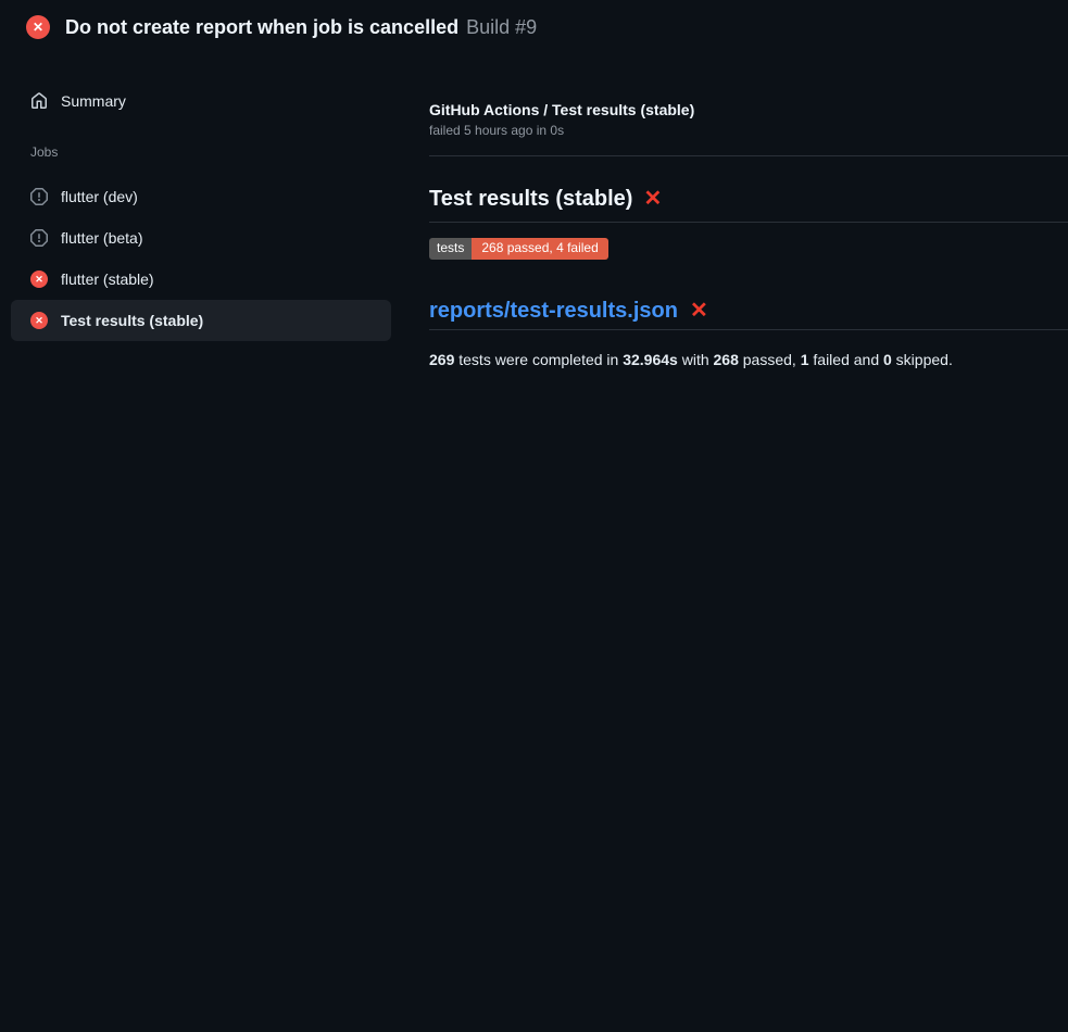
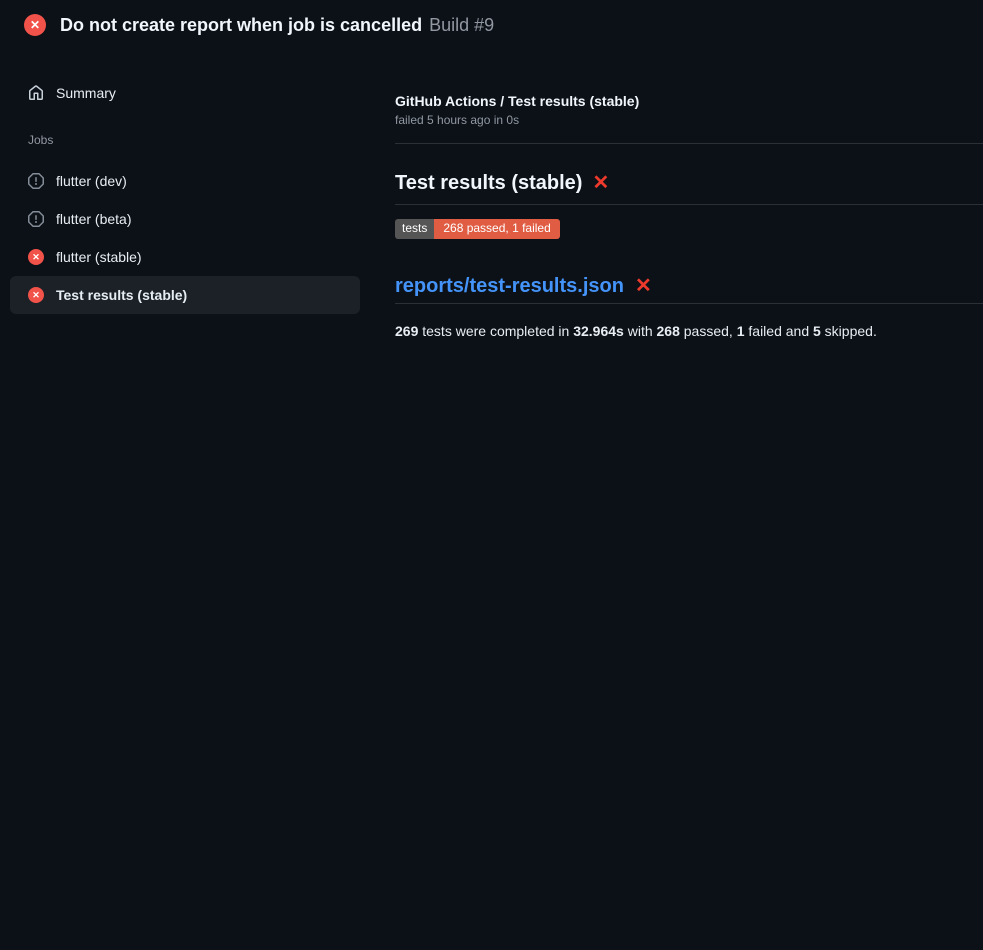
  ✕
  Do not create report when job is cancelled
  Build #9
  Summary
  Jobs
  flutter (dev)
  flutter (beta)
  ✕
  flutter (stable)
  ✕
  Test results (stable)
  GitHub Actions / Test results (stable)
  failed 5 hours ago in 0s
  Test results (stable)
  ✕
  tests
- 268 passed, 4 failed
+ 268 passed, 1 failed
  reports/test-results.json
  ✕
- 269 tests were completed in 32.964s with 268 passed, 1 failed and 0 skipped.
+ 269 tests were completed in 32.964s with 268 passed, 1 failed and 5 skipped.
